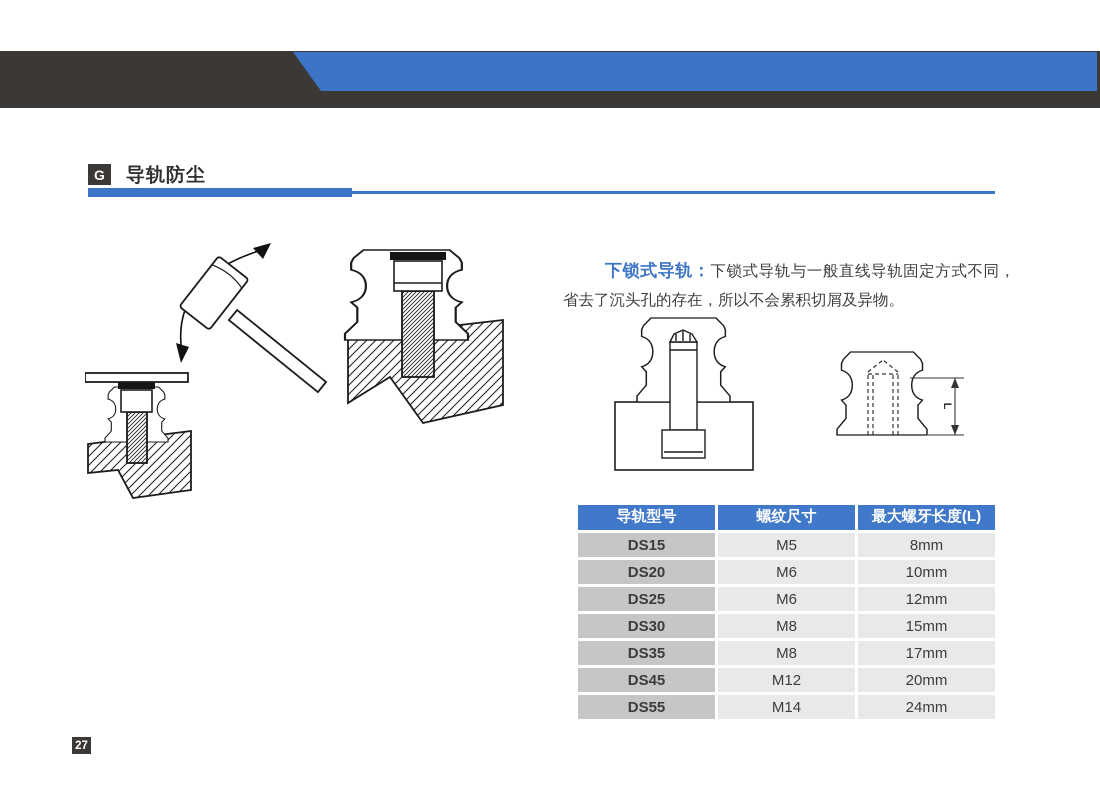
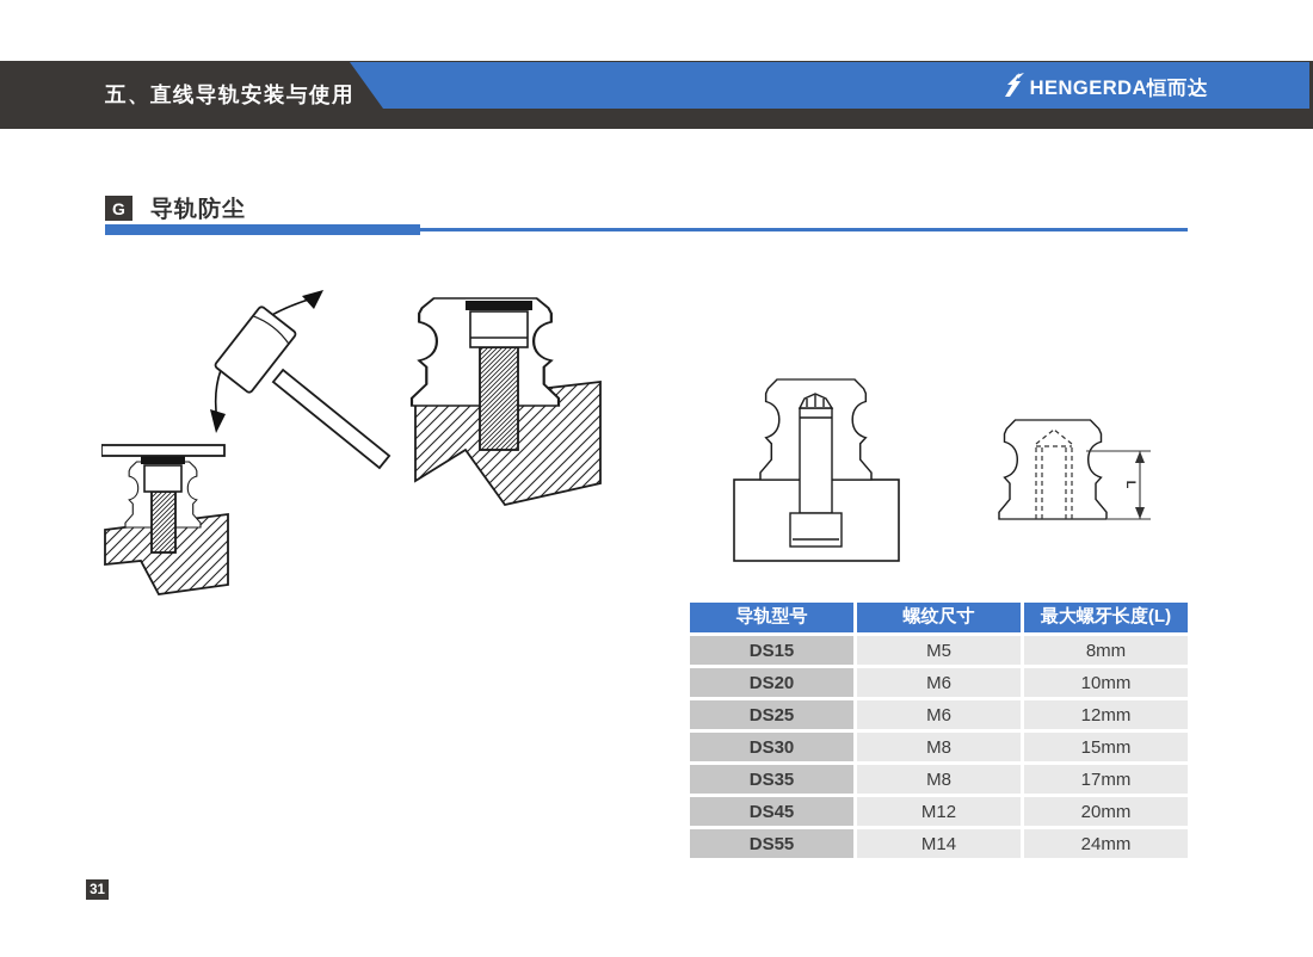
+ 五、直线导轨安装与使用
+ HENGERDA恒而达
  G
  导轨防尘
- 下锁式导轨：下锁式导轨与一般直线导轨固定方式不同，省去了沉头孔的存在，所以不会累积切屑及异物。
  导轨型号
  螺纹尺寸
  最大螺牙长度(L)
  DS15
  M5
  8mm
  DS20
  M6
  10mm
  DS25
  M6
  12mm
  DS30
  M8
  15mm
  DS35
  M8
  17mm
  DS45
  M12
  20mm
  DS55
  M14
  24mm
- 27
+ 31
